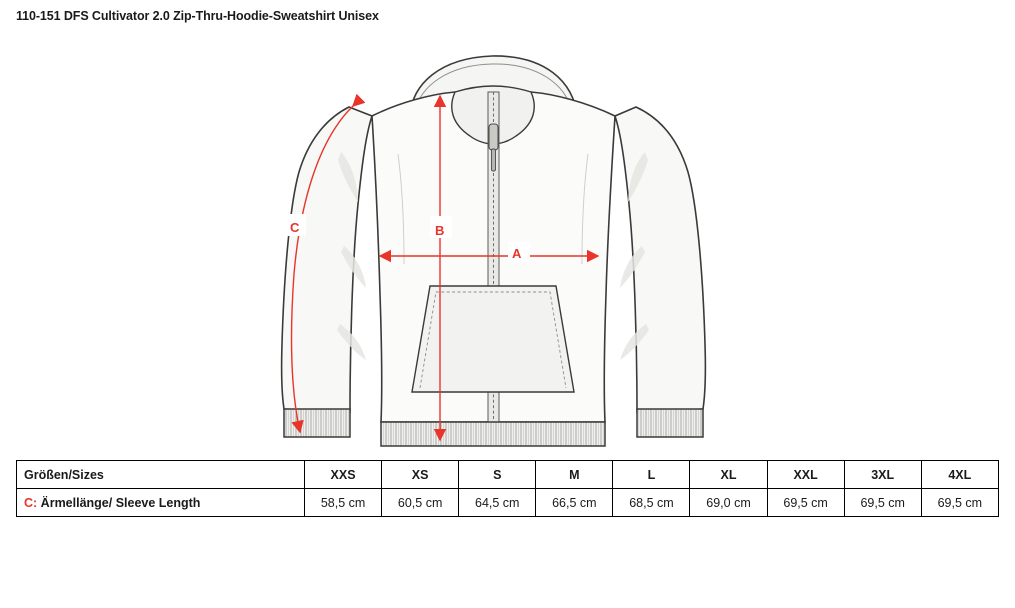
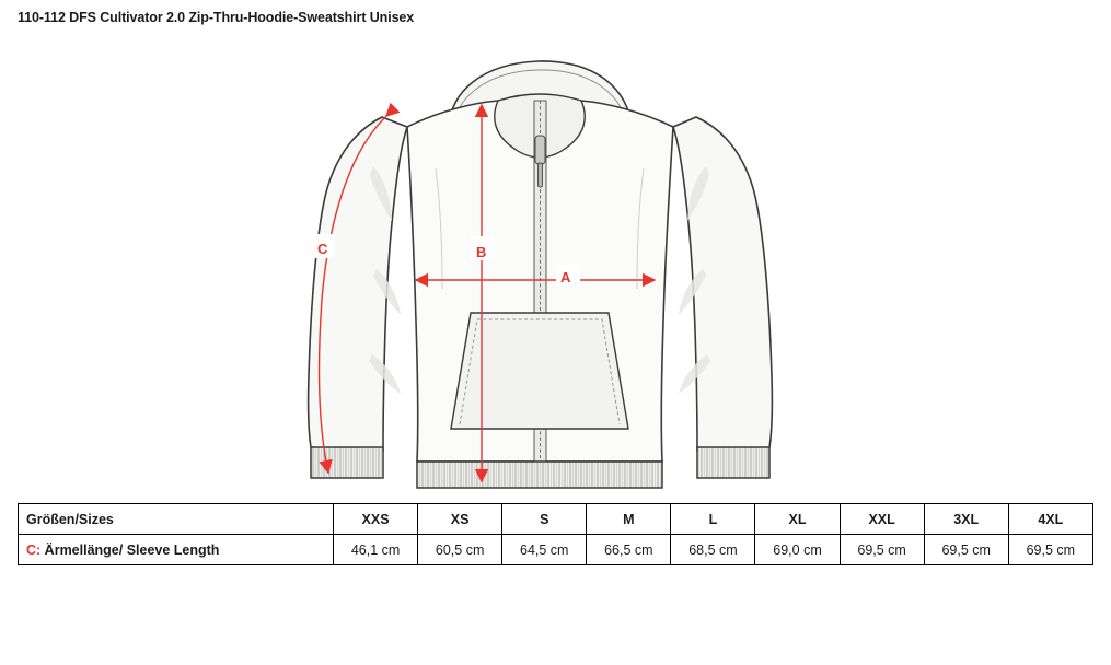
- 110-151 DFS Cultivator 2.0 Zip-Thru-Hoodie-Sweatshirt Unisex
+ 110-112 DFS Cultivator 2.0 Zip-Thru-Hoodie-Sweatshirt Unisex
  B
  A
  C
  Größen/Sizes	XXS	XS	S	M	L	XL	XXL	3XL	4XL
- C: Ärmellänge/ Sleeve Length	58,5 cm	60,5 cm	64,5 cm	66,5 cm	68,5 cm	69,0 cm	69,5 cm	69,5 cm	69,5 cm
+ C: Ärmellänge/ Sleeve Length	46,1 cm	60,5 cm	64,5 cm	66,5 cm	68,5 cm	69,0 cm	69,5 cm	69,5 cm	69,5 cm
